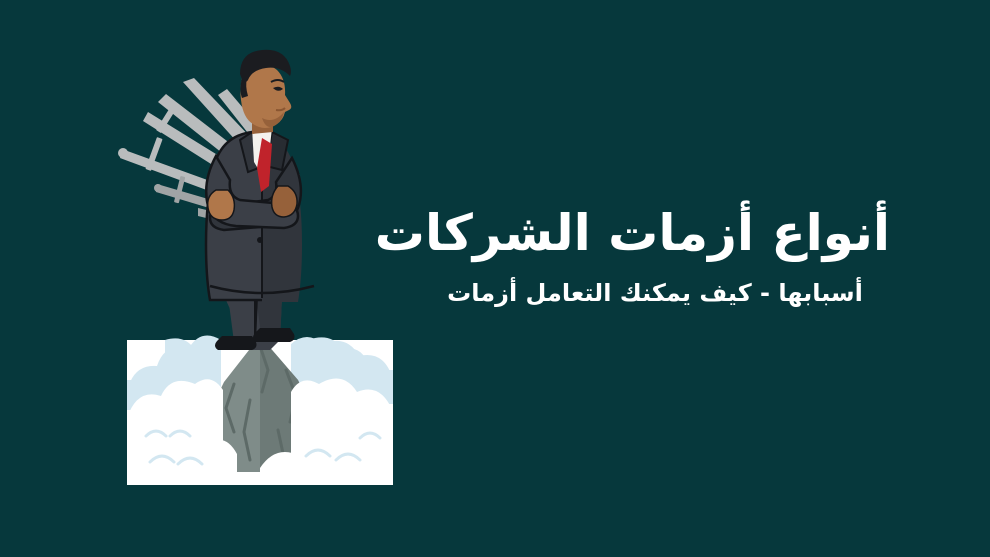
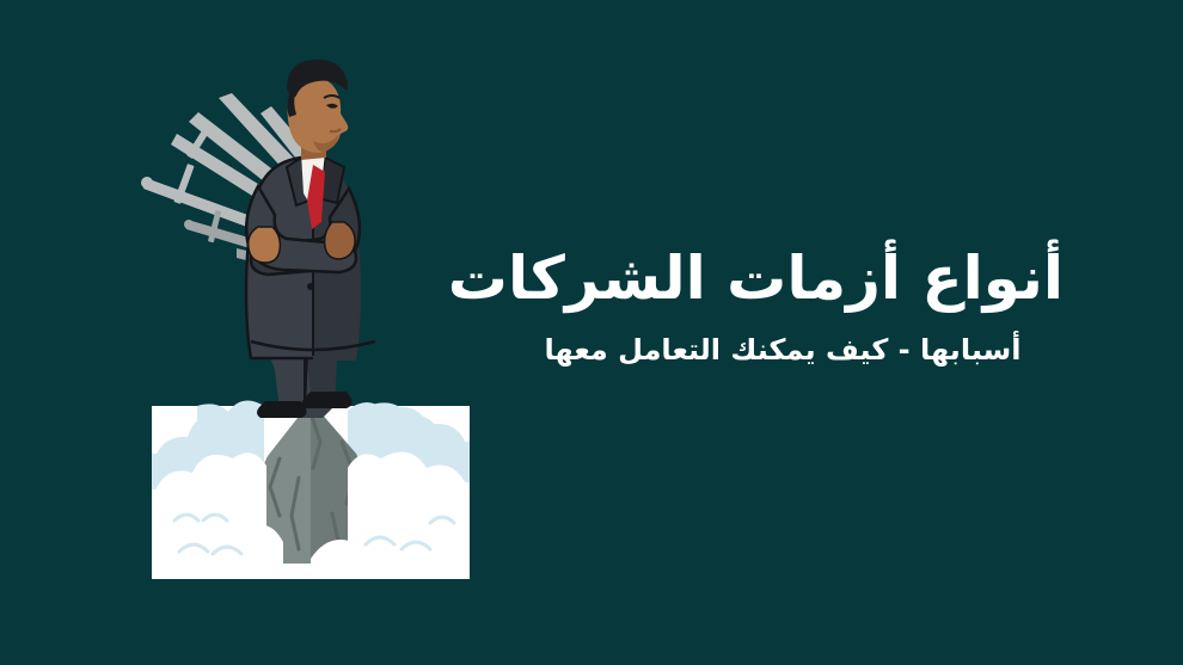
  أنواع أزمات الشركات
- أسبابها - كيف يمكنك التعامل أزمات
+ أسبابها - كيف يمكنك التعامل معها
